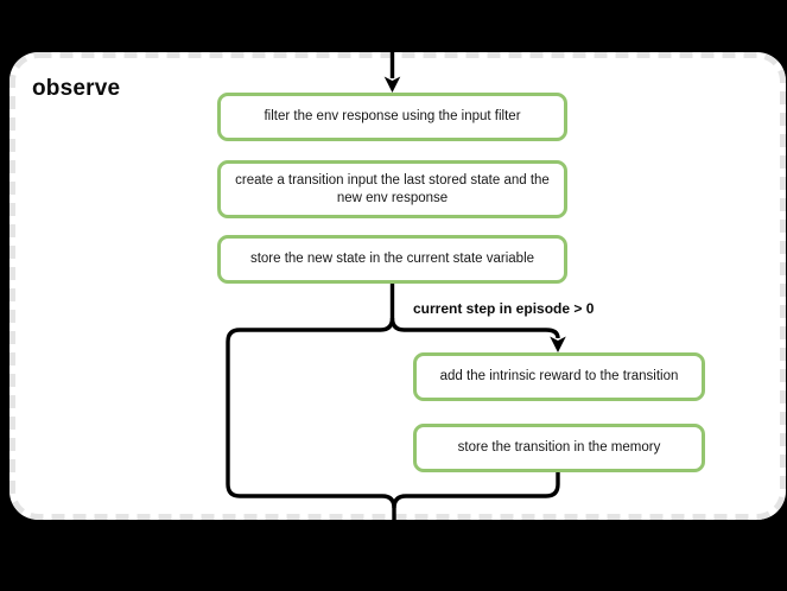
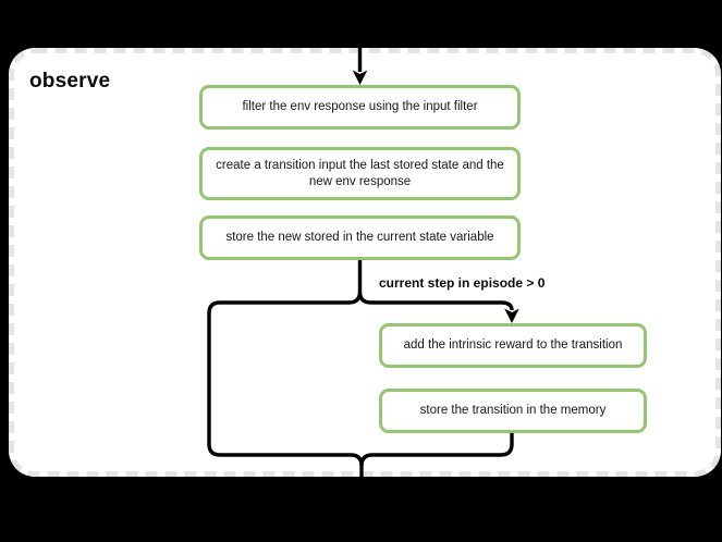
  observe
  filter the env response using the input filter
  create a transition input the last stored state and the new env response
- store the new state in the current state variable
+ store the new stored in the current state variable
  add the intrinsic reward to the transition
  store the transition in the memory
  current step in episode > 0
